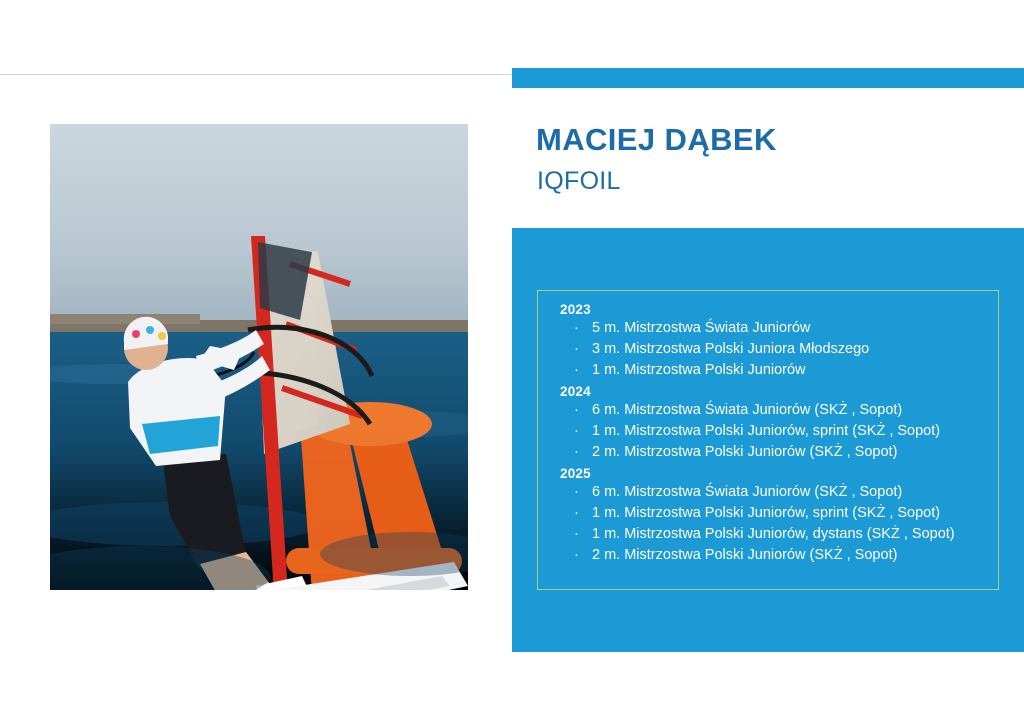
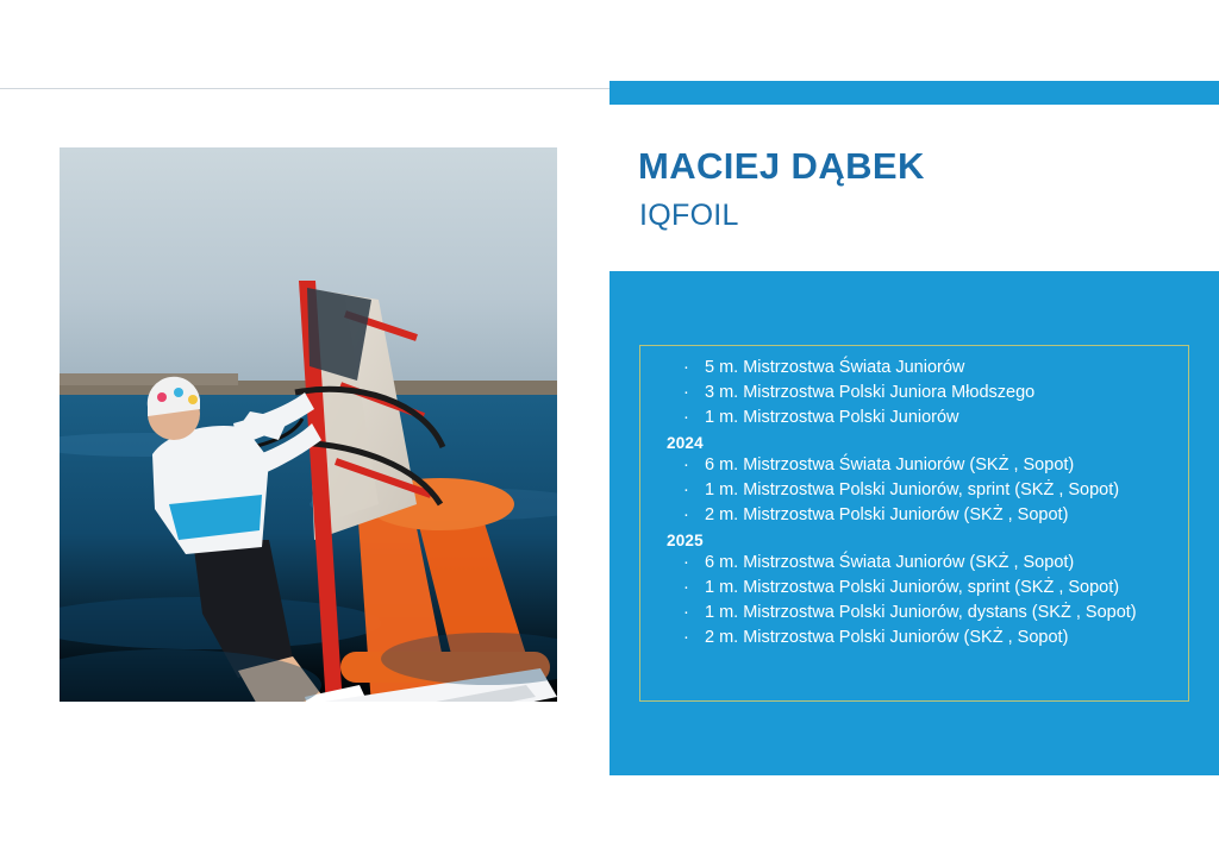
  MACIEJ DĄBEK
  IQFOIL
- 2023
  ·
  5 m. Mistrzostwa Świata Juniorów
  ·
  3 m. Mistrzostwa Polski Juniora Młodszego
  ·
  1 m. Mistrzostwa Polski Juniorów
  2024
  ·
  6 m. Mistrzostwa Świata Juniorów (SKŻ , Sopot)
  ·
  1 m. Mistrzostwa Polski Juniorów, sprint (SKŻ , Sopot)
  ·
  2 m. Mistrzostwa Polski Juniorów (SKŻ , Sopot)
  2025
  ·
  6 m. Mistrzostwa Świata Juniorów (SKŻ , Sopot)
  ·
  1 m. Mistrzostwa Polski Juniorów, sprint (SKŻ , Sopot)
  ·
  1 m. Mistrzostwa Polski Juniorów, dystans (SKŻ , Sopot)
  ·
  2 m. Mistrzostwa Polski Juniorów (SKŻ , Sopot)
